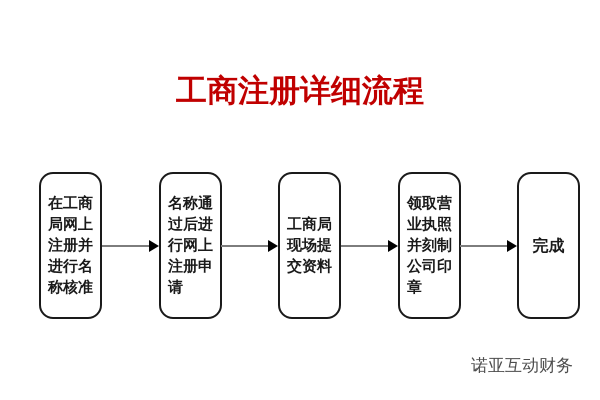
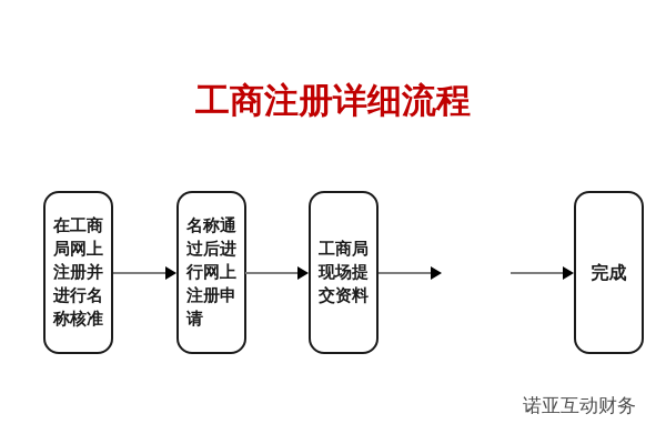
  工商注册详细流程
  在工商局网上注册并进行名称核准
  名称通过后进行网上注册申请
  工商局现场提交资料
- 领取营业执照并刻制公司印章
  完成
  诺亚互动财务
